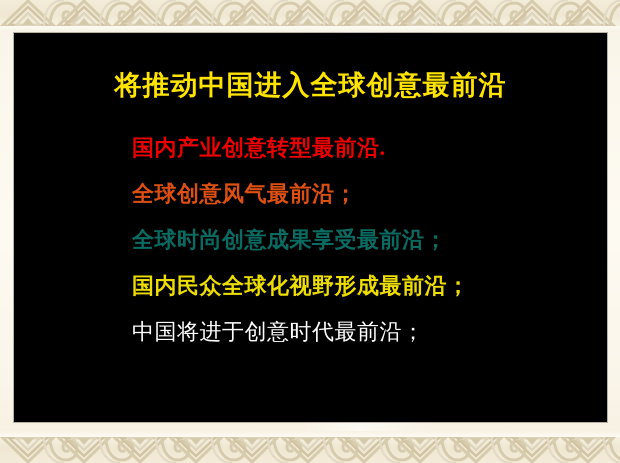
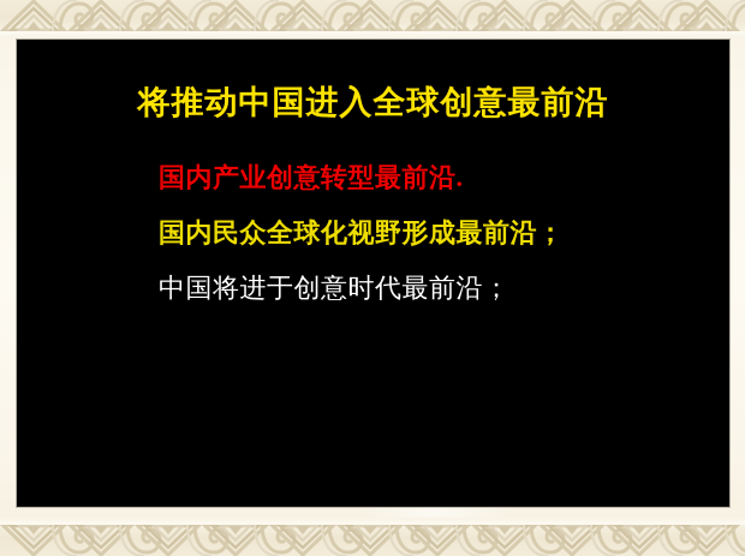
  将推动中国进入全球创意最前沿
  国内产业创意转型最前沿.
- 全球创意风气最前沿；
- 全球时尚创意成果享受最前沿；
  国内民众全球化视野形成最前沿；
  中国将进于创意时代最前沿；
